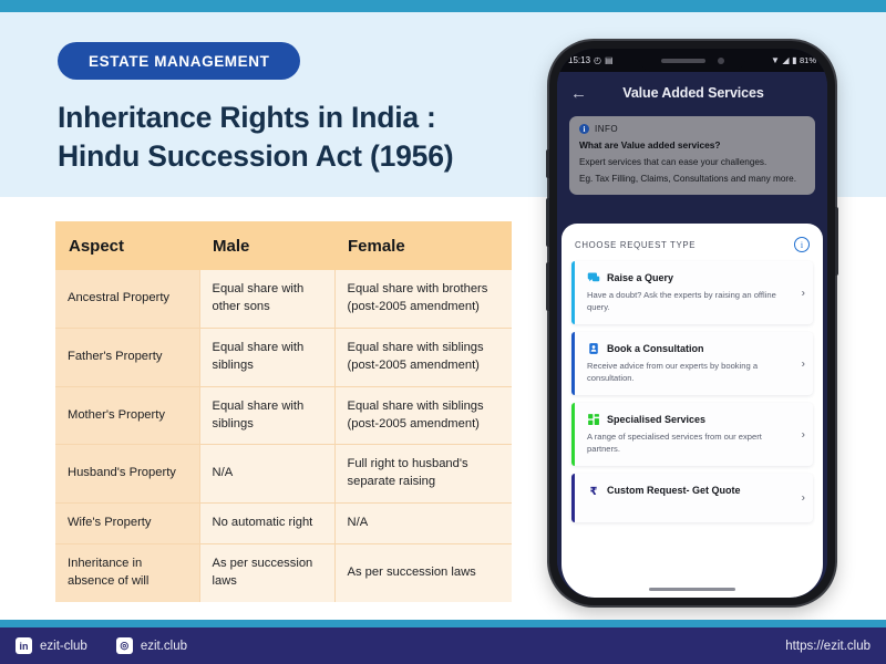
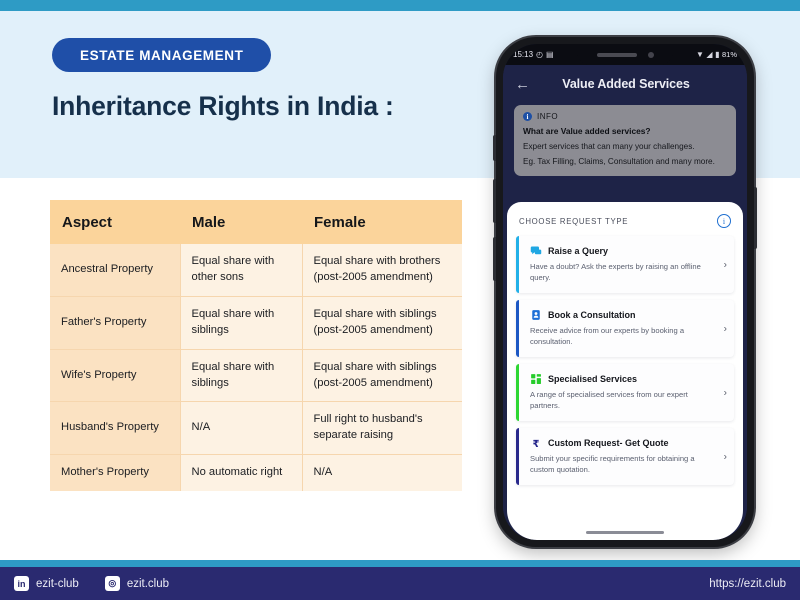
  ESTATE MANAGEMENT
  Inheritance Rights in India :
- Hindu Succession Act (1956)
  Aspect	Male	Female
  Ancestral Property	Equal share with other sons	Equal share with brothers (post-2005 amendment)
  Father's Property	Equal share with siblings	Equal share with siblings (post-2005 amendment)
- Mother's Property	Equal share with siblings	Equal share with siblings (post-2005 amendment)
+ Wife's Property	Equal share with siblings	Equal share with siblings (post-2005 amendment)
  Husband's Property	N/A	Full right to husband's separate raising
- Wife's Property	No automatic right	N/A
+ Mother's Property	No automatic right	N/A
- Inheritance in absence of will	As per succession laws	As per succession laws
  15:13
  ◴
  ▤
  ▼
  ◢
  ▮
  81%
  ←
  Value Added Services
  i
  INFO
  What are Value added services?
- Expert services that can ease your challenges.
+ Expert services that can many your challenges.
- Eg. Tax Filling, Claims, Consultations and many more.
+ Eg. Tax Filling, Claims, Consultation and many more.
  CHOOSE REQUEST TYPE
  i
  Raise a Query
  Have a doubt? Ask the experts by raising an offline query.
  ›
  Book a Consultation
  Receive advice from our experts by booking a consultation.
  ›
  Specialised Services
  A range of specialised services from our expert partners.
  ›
  ₹
  Custom Request- Get Quote
+ Submit your specific requirements for obtaining a custom quotation.
  ›
  in
  ezit-club
  ◎
  ezit.club
  https://ezit.club
